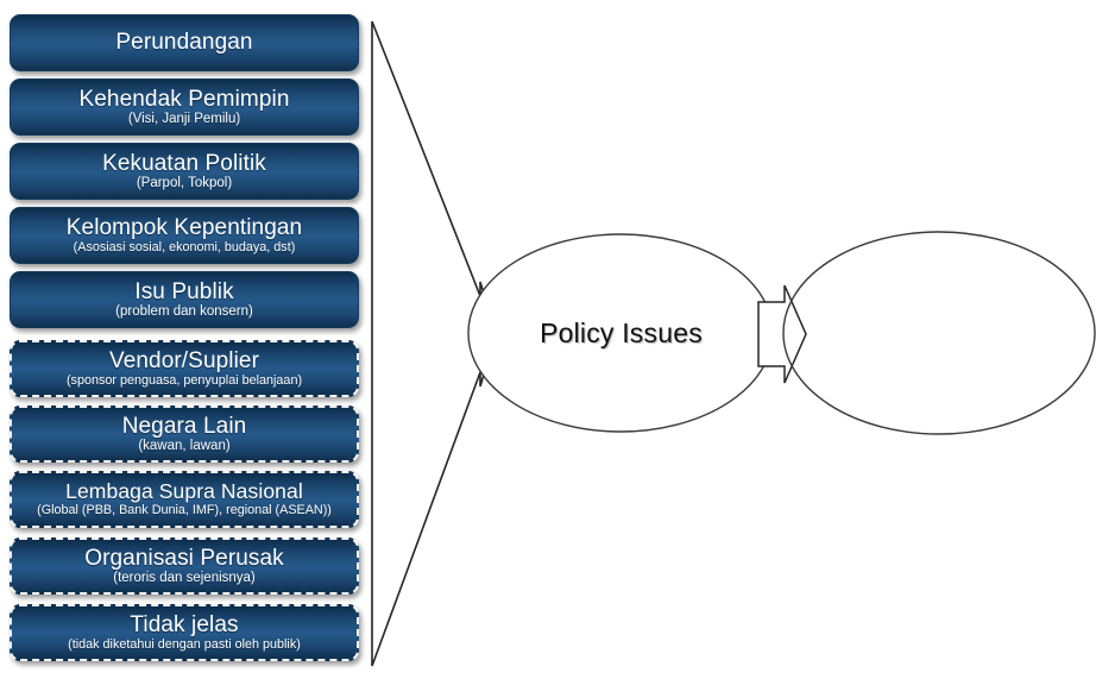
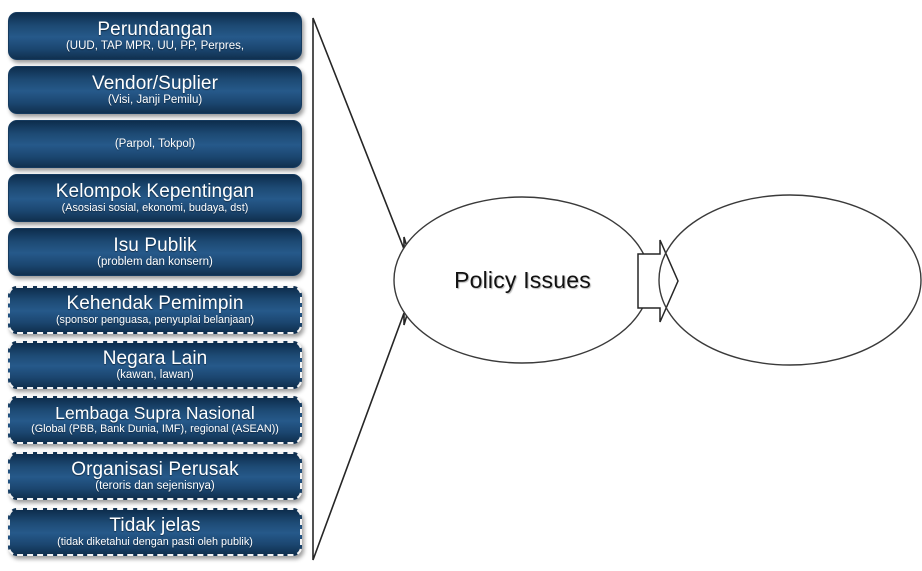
  Perundangan
+ (UUD, TAP MPR, UU, PP, Perpres,
- Kehendak Pemimpin
+ Vendor/Suplier
  (Visi, Janji Pemilu)
- Kekuatan Politik
  (Parpol, Tokpol)
  Kelompok Kepentingan
  (Asosiasi sosial, ekonomi, budaya, dst)
  Isu Publik
  (problem dan konsern)
- Vendor/Suplier
+ Kehendak Pemimpin
  (sponsor penguasa, penyuplai belanjaan)
  Negara Lain
  (kawan, lawan)
  Lembaga Supra Nasional
  (Global (PBB, Bank Dunia, IMF), regional (ASEAN))
  Organisasi Perusak
  (teroris dan sejenisnya)
  Tidak jelas
  (tidak diketahui dengan pasti oleh publik)
  Policy Issues
